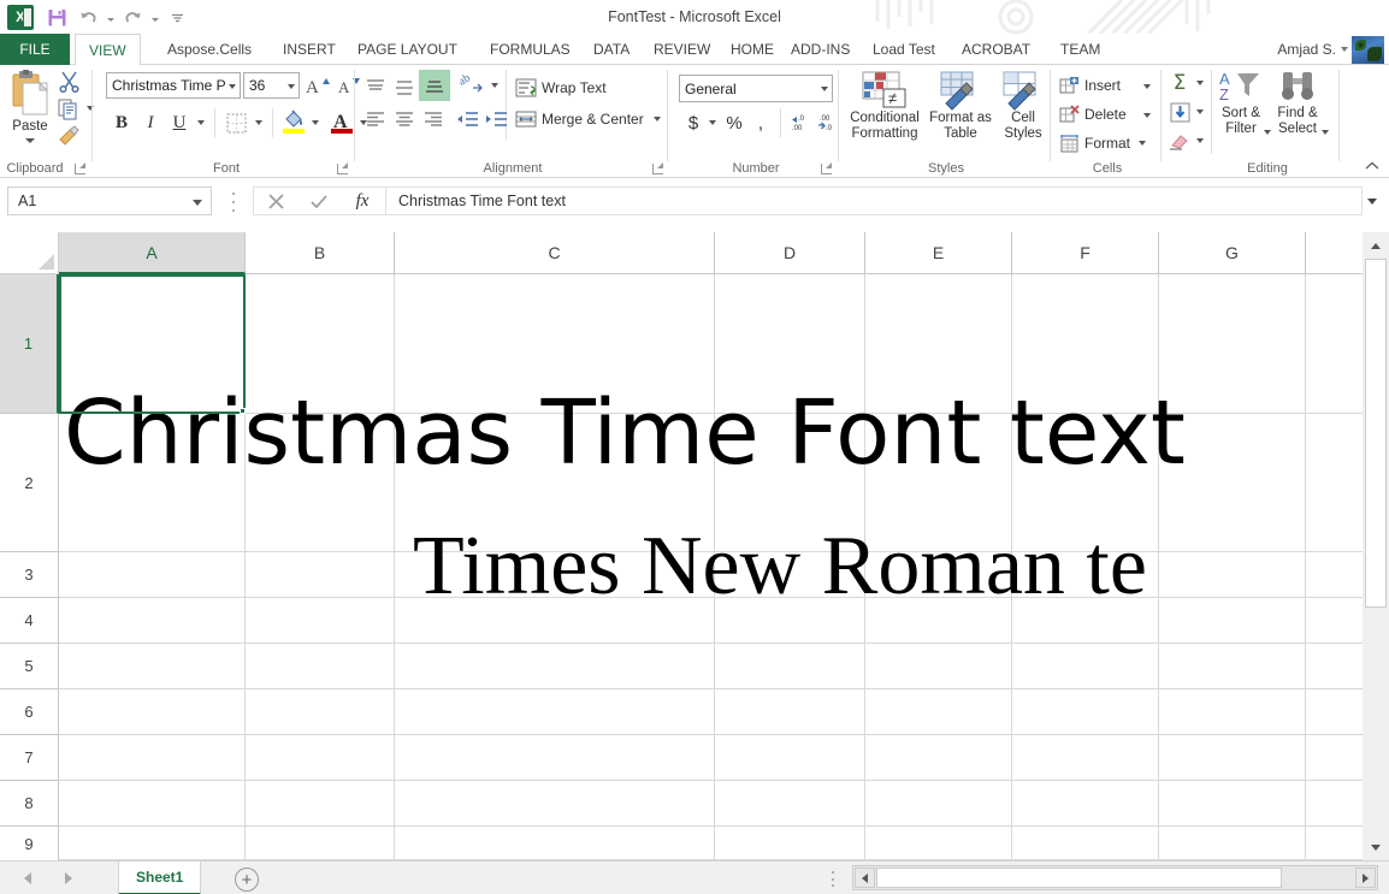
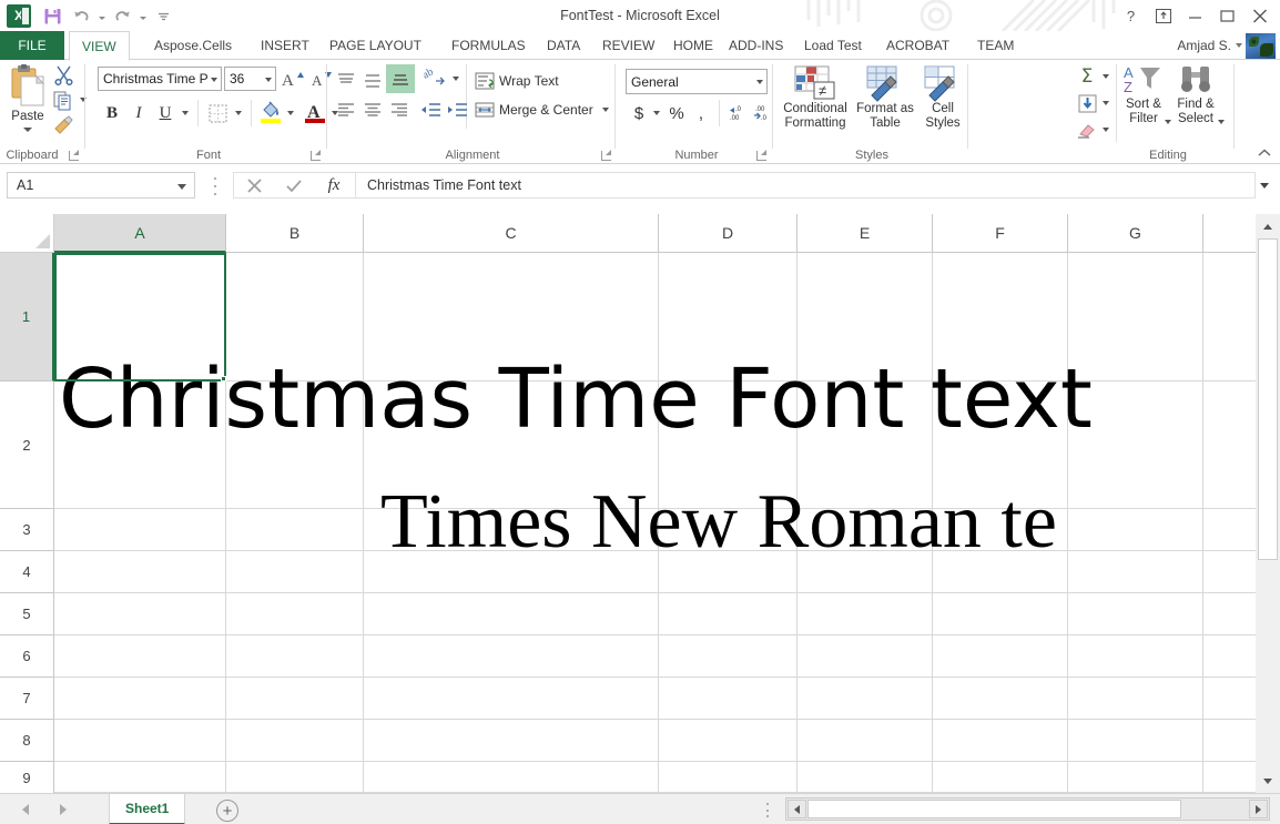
  X
  FontTest - Microsoft Excel
+ ?
  FILE
  VIEW
  Aspose.Cells
  INSERT
  PAGE LAYOUT
  FORMULAS
  DATA
  REVIEW
  HOME
  ADD-INS
  Load Test
  ACROBAT
  TEAM
  Amjad S.
  Paste
  Clipboard
  Christmas Time P
  36
  A
  A
  B
  I
  U
  A
  Font
  Wrap Text
  Merge & Center
  Alignment
  General
  $
  %
  ,
  Number
  ≠
  Conditional
  Formatting
  Format as
  Table
  Cell
  Styles
  Styles
- Insert
- Delete
- Format
- Cells
  Σ
  A
  Z
  Sort &
  Filter
  Find &
  Select
  Editing
  A1
  fx
  Christmas Time Font text
  A
  B
  C
  D
  E
  F
  G
  1
  2
  3
  4
  5
  6
  7
  8
  9
  Christmas Time Font text
  Times New Roman te
  Sheet1
  +
